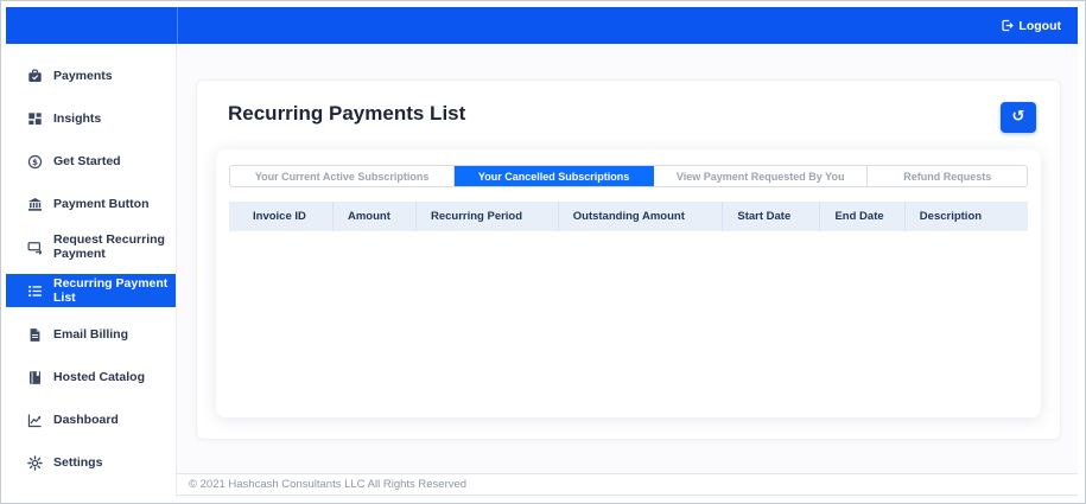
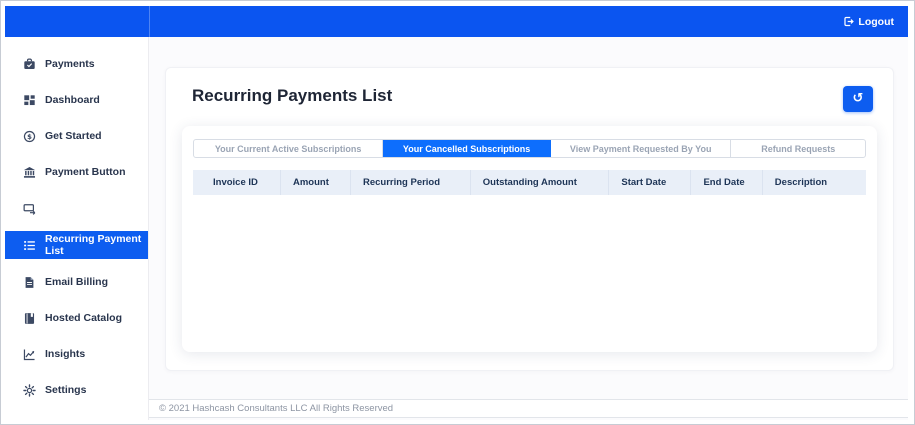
  Logout
  Payments
- Insights
+ Dashboard
  $
  Get Started
  Payment Button
- Request Recurring Payment
  Recurring Payment List
  Email Billing
  Hosted Catalog
- Dashboard
+ Insights
  Settings
  Recurring Payments List
  ↺
  Your Current Active Subscriptions
  Your Cancelled Subscriptions
  View Payment Requested By You
  Refund Requests
  Invoice ID	Amount	Recurring Period	Outstanding Amount	Start Date	End Date	Description
  © 2021 Hashcash Consultants LLC All Rights Reserved
